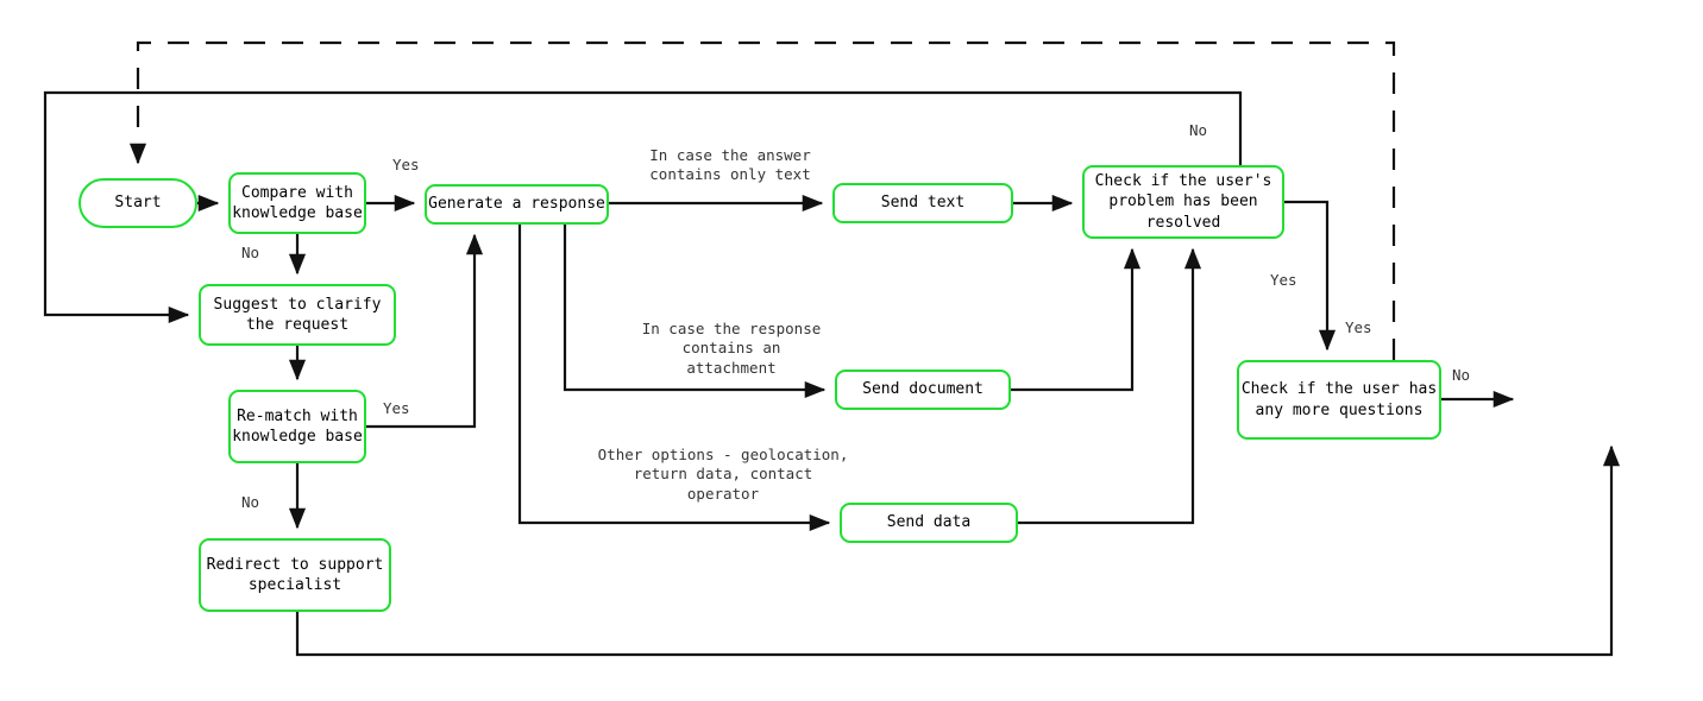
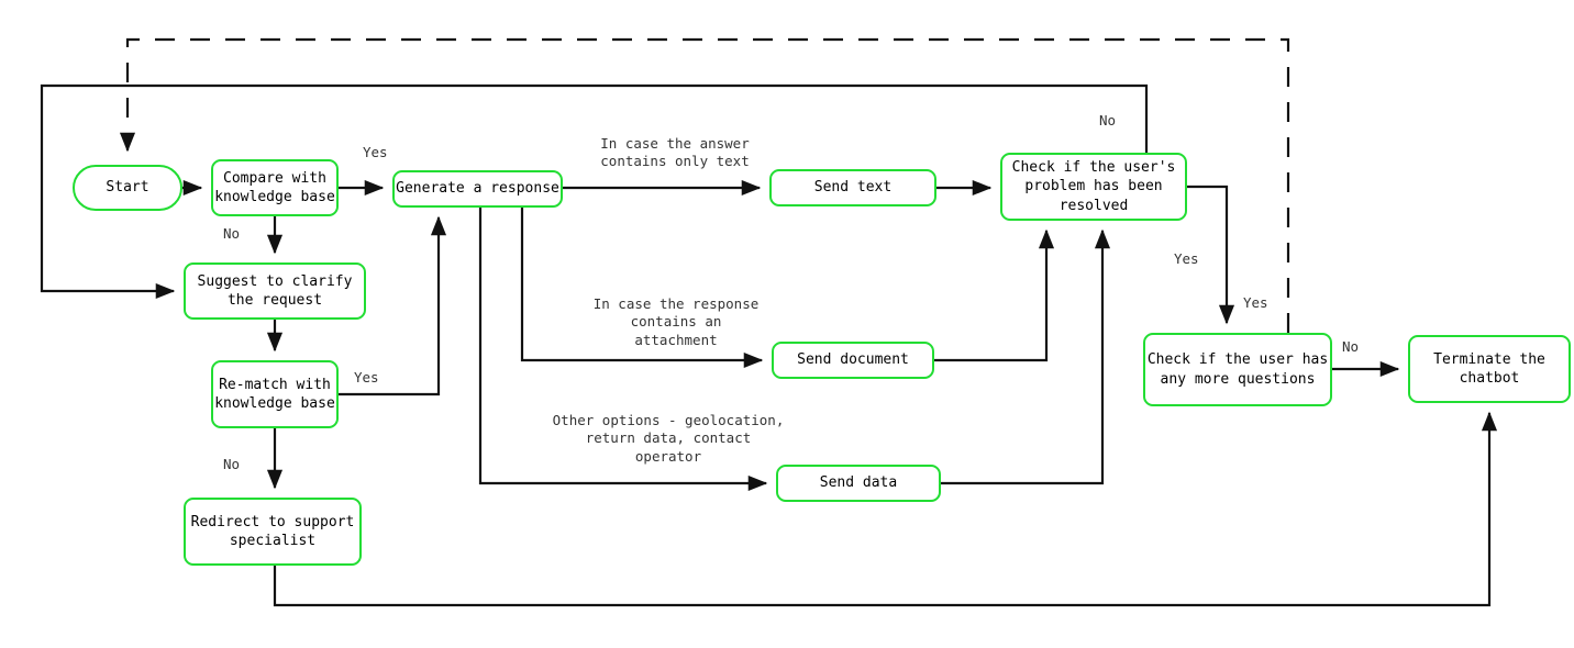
  Start
  Compare with
  knowledge base
  Suggest to clarify
  the request
  Re-match with
  knowledge base
  Redirect to support
  specialist
  Generate a response
  Send text
  Send document
  Send data
  Check if the user's
  problem has been
  resolved
  Check if the user has
  any more questions
+ Terminate the
+ chatbot
  Yes
  No
  Yes
  No
  In case the answer
  contains only text
  In case the response
  contains an
  attachment
  Other options - geolocation,
  return data, contact
  operator
  No
  Yes
  Yes
  No
